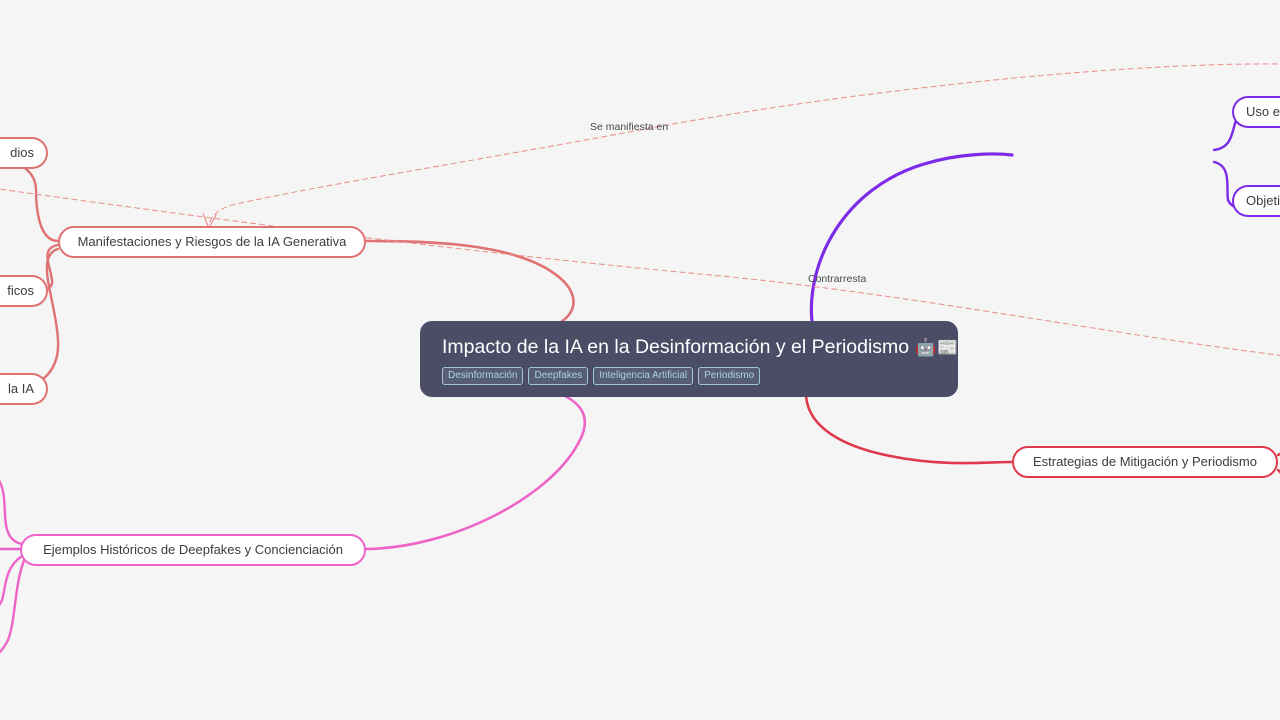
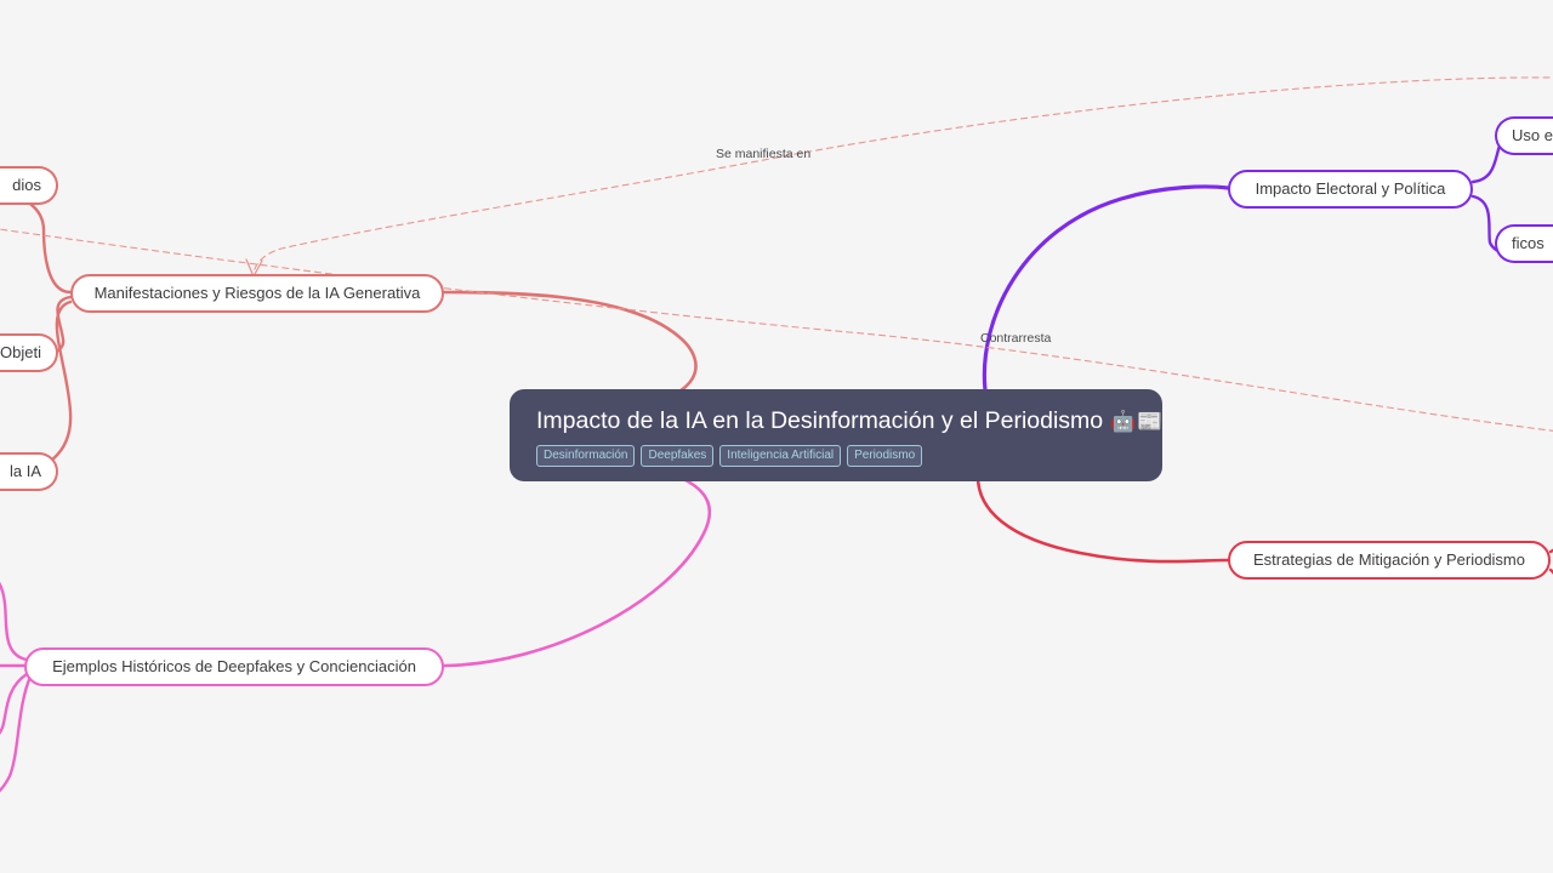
  Impacto de la IA en la Desinformación y el Periodismo
  🤖📰
  Desinformación
  Deepfakes
  Inteligencia Artificial
  Periodismo
  Manifestaciones y Riesgos de la IA Generativa
  Ejemplos Históricos de Deepfakes y Concienciación
+ Impacto Electoral y Política
  Estrategias de Mitigación y Periodismo
  dios
- ficos
+ Objeti
  la IA
  Uso e
- Objeti
+ ficos
  Se manifiesta en
  Contrarresta
